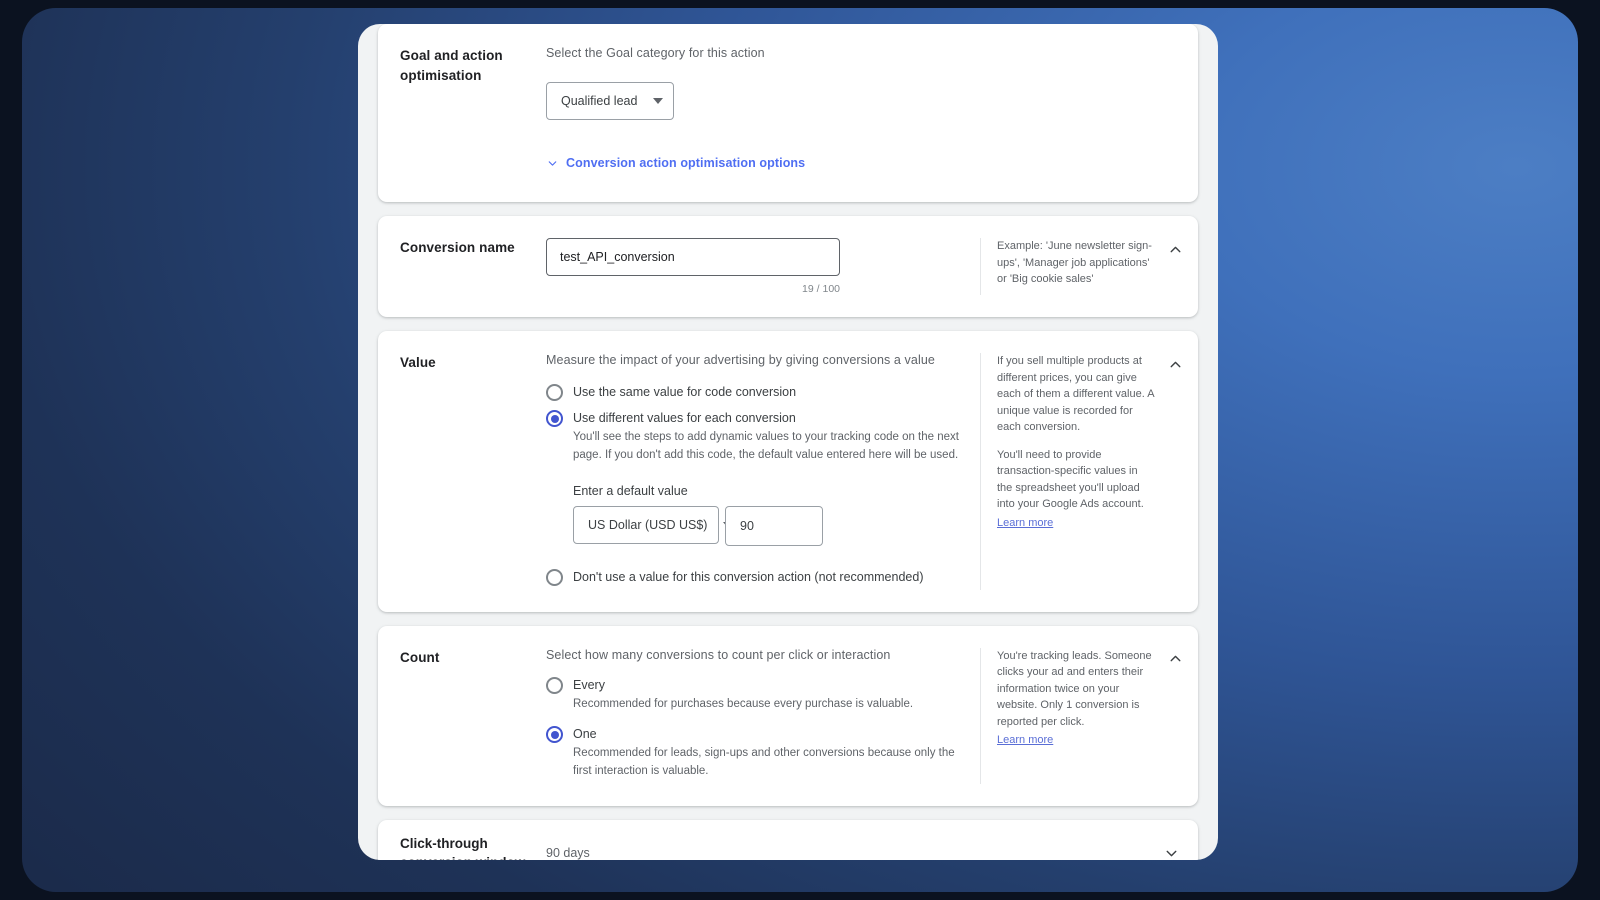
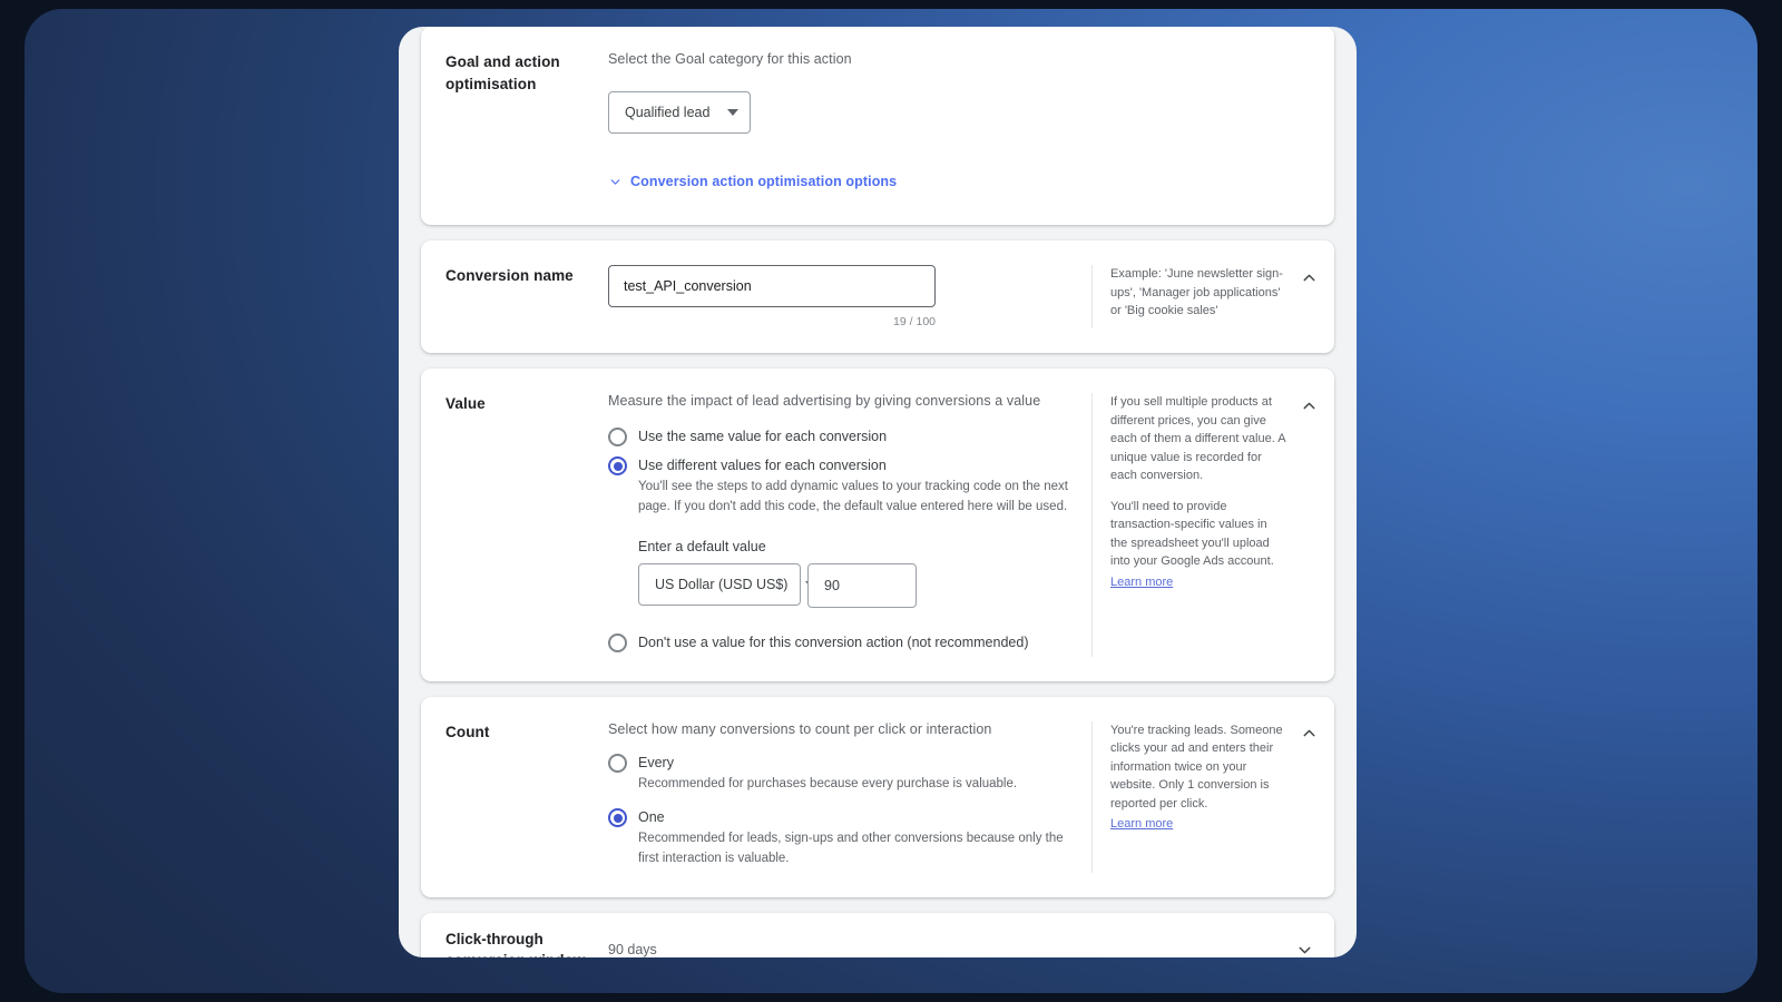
  Goal and action optimisation
  Select the Goal category for this action
  Qualified lead
  Conversion action optimisation options
  Conversion name
  test_API_conversion
  19 / 100
  Example: 'June newsletter sign-ups', 'Manager job applications' or 'Big cookie sales'
  Value
- Measure the impact of your advertising by giving conversions a value
+ Measure the impact of lead advertising by giving conversions a value
- Use the same value for code conversion
+ Use the same value for each conversion
  Use different values for each conversion
  You'll see the steps to add dynamic values to your tracking code on the next page. If you don't add this code, the default value entered here will be used.
  Enter a default value
  US Dollar (USD US$)
  90
  Don't use a value for this conversion action (not recommended)
  If you sell multiple products at different prices, you can give each of them a different value. A unique value is recorded for each conversion.
  You'll need to provide transaction-specific values in the spreadsheet you'll upload into your Google Ads account.
  Learn more
  Count
  Select how many conversions to count per click or interaction
  Every
  Recommended for purchases because every purchase is valuable.
  One
  Recommended for leads, sign-ups and other conversions because only the first interaction is valuable.
  You're tracking leads. Someone clicks your ad and enters their information twice on your website. Only 1 conversion is reported per click.
  Learn more
  90 days
